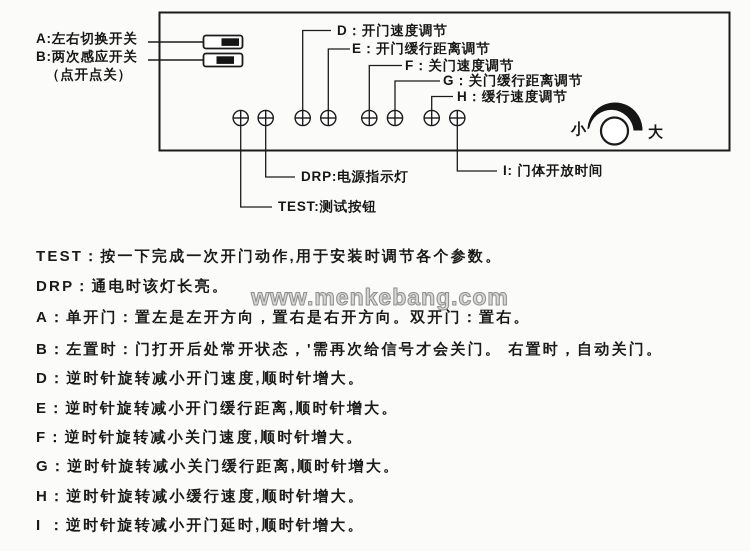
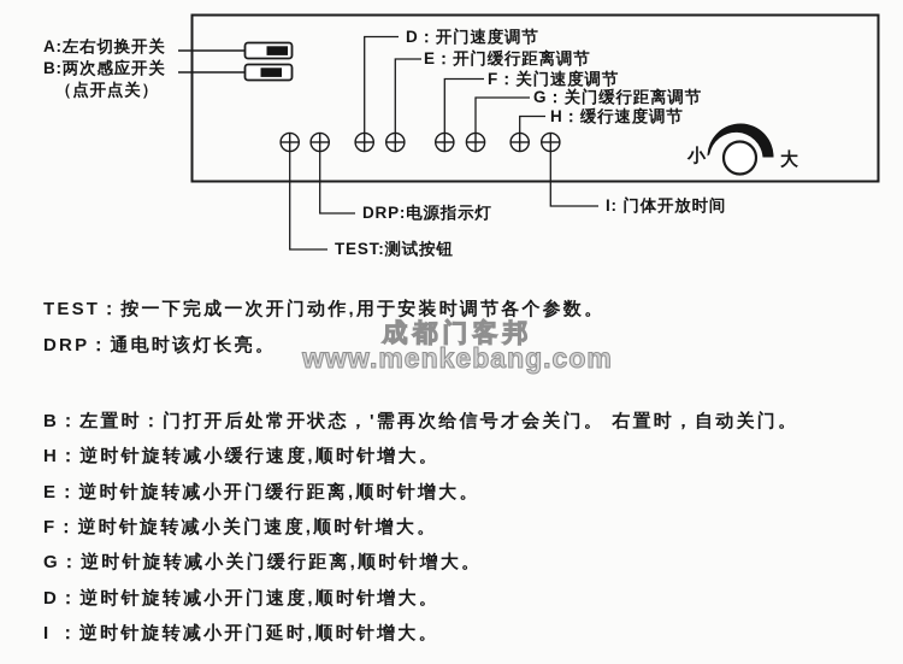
  A:左右切换开关
  B:两次感应开关
  （点开点关）
  D：开门速度调节
  E：开门缓行距离调节
  F：关门速度调节
  G：关门缓行距离调节
  H：缓行速度调节
  小
  大
  DRP:电源指示灯
  TEST:测试按钮
  I: 门体开放时间
+ 成都门客邦
  www.menkebang.com
  TEST：按一下完成一次开门动作,用于安装时调节各个参数。
  DRP：通电时该灯长亮。
- A：单开门：置左是左开方向，置右是右开方向。双开门：置右。
  B：左置时：门打开后处常开状态，'需再次给信号才会关门。 右置时，自动关门。
- D：逆时针旋转减小开门速度,顺时针增大。
+ H：逆时针旋转减小缓行速度,顺时针增大。
  E：逆时针旋转减小开门缓行距离,顺时针增大。
  F：逆时针旋转减小关门速度,顺时针增大。
  G：逆时针旋转减小关门缓行距离,顺时针增大。
- H：逆时针旋转减小缓行速度,顺时针增大。
+ D：逆时针旋转减小开门速度,顺时针增大。
  I ：逆时针旋转减小开门延时,顺时针增大。
